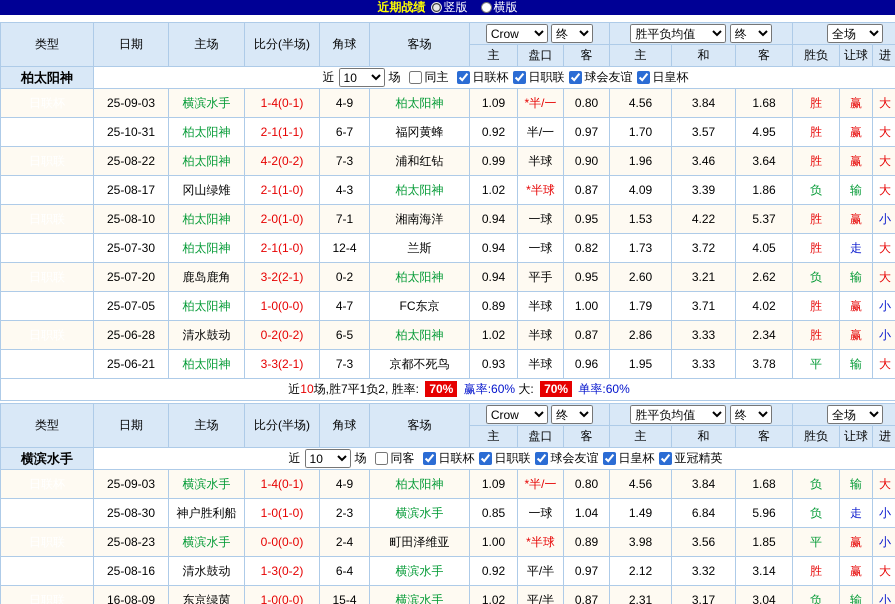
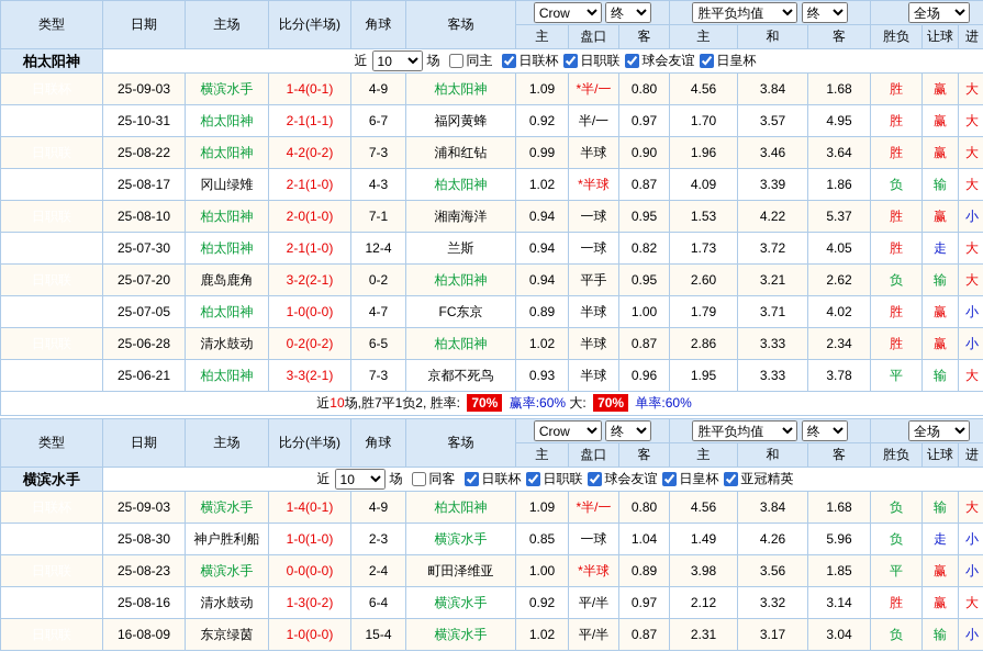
- 近期战绩
- 竖版
- 横版
  柏太阳神	近 10 场 同主 日联杯 日职联 球会友谊 日皇杯
  类型	日期	主场	比分(半场)	角球	客场	Crow 终	胜平负均值 终	全场
  主	盘口	客	主	和	客	胜负	让球	进
  	25-09-03	横滨水手	1-4(0-1)	4-9	柏太阳神	1.09	*半/一	0.80	4.56	3.84	1.68	胜	赢	大
  	25-10-31	柏太阳神	2-1(1-1)	6-7	福冈黄蜂	0.92	半/一	0.97	1.70	3.57	4.95	胜	赢	大
  	25-08-22	柏太阳神	4-2(0-2)	7-3	浦和红钻	0.99	半球	0.90	1.96	3.46	3.64	胜	赢	大
  	25-08-17	冈山绿雉	2-1(1-0)	4-3	柏太阳神	1.02	*半球	0.87	4.09	3.39	1.86	负	输	大
  	25-08-10	柏太阳神	2-0(1-0)	7-1	湘南海洋	0.94	一球	0.95	1.53	4.22	5.37	胜	赢	小
  	25-07-30	柏太阳神	2-1(1-0)	12-4	兰斯	0.94	一球	0.82	1.73	3.72	4.05	胜	走	大
  	25-07-20	鹿岛鹿角	3-2(2-1)	0-2	柏太阳神	0.94	平手	0.95	2.60	3.21	2.62	负	输	大
  	25-07-05	柏太阳神	1-0(0-0)	4-7	FC东京	0.89	半球	1.00	1.79	3.71	4.02	胜	赢	小
  	25-06-28	清水鼓动	0-2(0-2)	6-5	柏太阳神	1.02	半球	0.87	2.86	3.33	2.34	胜	赢	小
  	25-06-21	柏太阳神	3-3(2-1)	7-3	京都不死鸟	0.93	半球	0.96	1.95	3.33	3.78	平	输	大
  近10场,胜7平1负2, 胜率: 70% 赢率:60% 大: 70% 单率:60%
  横滨水手	近 10 场 同客 日联杯 日职联 球会友谊 日皇杯 亚冠精英
  类型	日期	主场	比分(半场)	角球	客场	Crow 终	胜平负均值 终	全场
  主	盘口	客	主	和	客	胜负	让球	进
  	25-09-03	横滨水手	1-4(0-1)	4-9	柏太阳神	1.09	*半/一	0.80	4.56	3.84	1.68	负	输	大
- 	25-08-30	神户胜利船	1-0(1-0)	2-3	横滨水手	0.85	一球	1.04	1.49	6.84	5.96	负	走	小
+ 	25-08-30	神户胜利船	1-0(1-0)	2-3	横滨水手	0.85	一球	1.04	1.49	4.26	5.96	负	走	小
  	25-08-23	横滨水手	0-0(0-0)	2-4	町田泽维亚	1.00	*半球	0.89	3.98	3.56	1.85	平	赢	小
  	25-08-16	清水鼓动	1-3(0-2)	6-4	横滨水手	0.92	平/半	0.97	2.12	3.32	3.14	胜	赢	大
  	16-08-09	东京绿茵	1-0(0-0)	15-4	横滨水手	1.02	平/半	0.87	2.31	3.17	3.04	负	输	小
